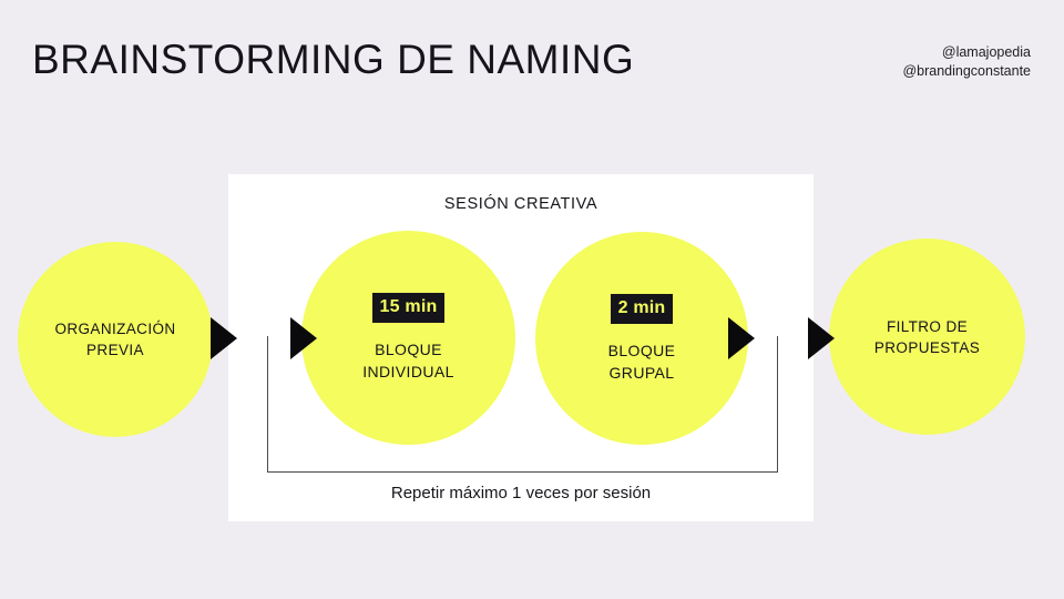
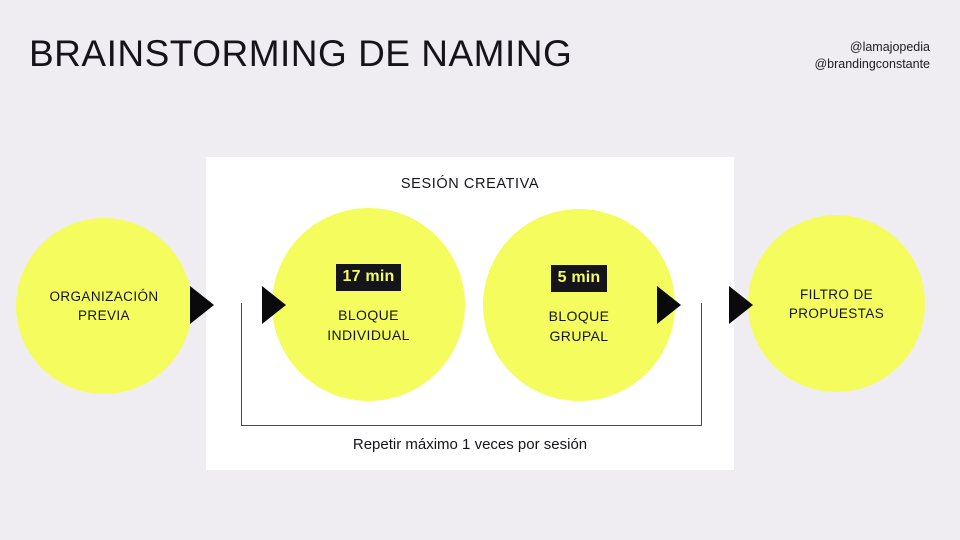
  BRAINSTORMING DE NAMING
  @lamajopedia
  @brandingconstante
  SESIÓN CREATIVA
  Repetir máximo 1 veces por sesión
  ORGANIZACIÓN
  PREVIA
- 15 min
+ 17 min
  BLOQUE
  INDIVIDUAL
- 2 min
+ 5 min
  BLOQUE
  GRUPAL
  FILTRO DE
  PROPUESTAS
